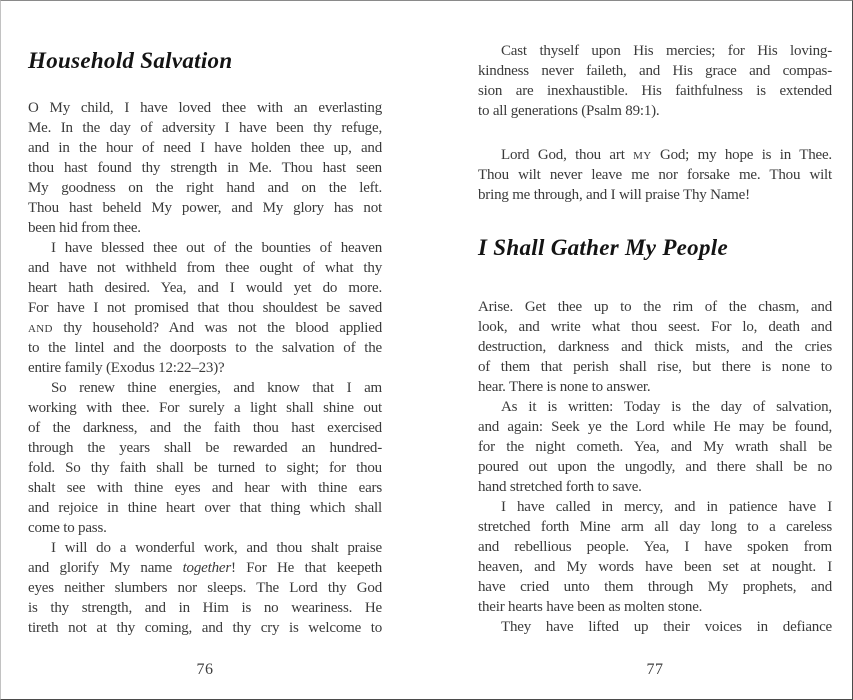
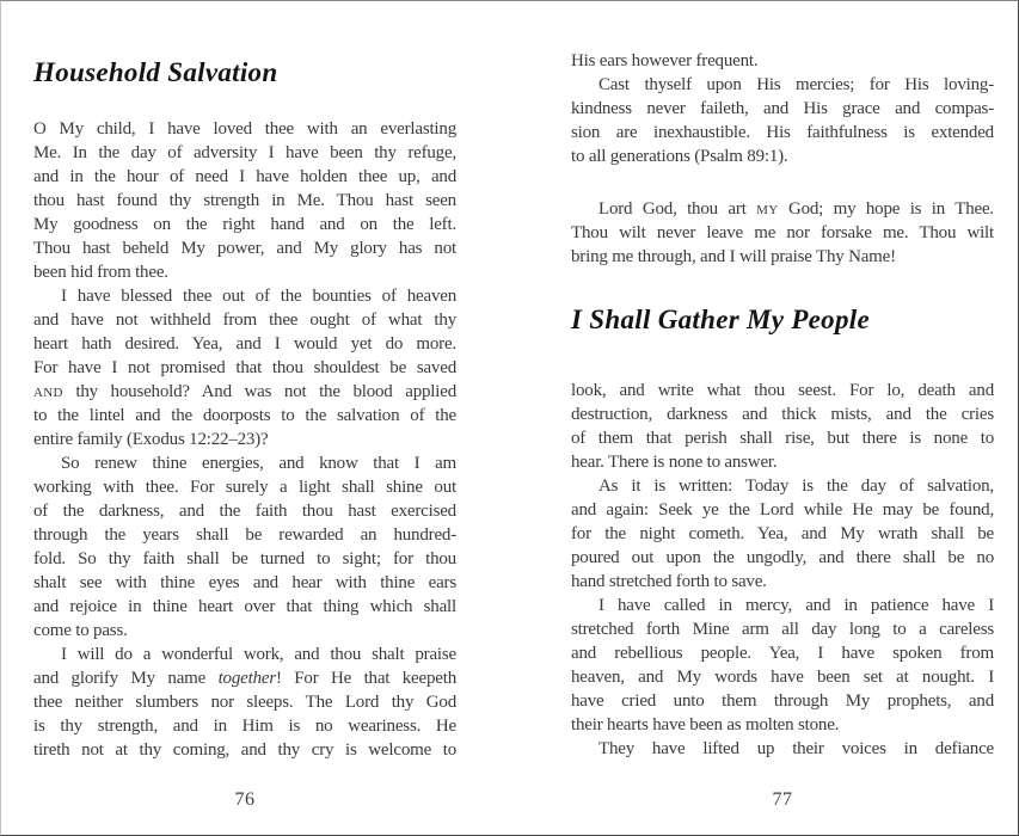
  Household Salvation
  O My child, I have loved thee with an everlasting
  Me. In the day of adversity I have been thy refuge,
  and in the hour of need I have holden thee up, and
  thou hast found thy strength in Me. Thou hast seen
  My goodness on the right hand and on the left.
  Thou hast beheld My power, and My glory has not
  been hid from thee.
  I have blessed thee out of the bounties of heaven
  and have not withheld from thee ought of what thy
  heart hath desired. Yea, and I would yet do more.
  For have I not promised that thou shouldest be saved
  and thy household? And was not the blood applied
  to the lintel and the doorposts to the salvation of the
  entire family (Exodus 12:22–23)?
  So renew thine energies, and know that I am
  working with thee. For surely a light shall shine out
  of the darkness, and the faith thou hast exercised
  through the years shall be rewarded an hundred-
  fold. So thy faith shall be turned to sight; for thou
  shalt see with thine eyes and hear with thine ears
  and rejoice in thine heart over that thing which shall
  come to pass.
  I will do a wonderful work, and thou shalt praise
  and glorify My name together! For He that keepeth
- eyes neither slumbers nor sleeps. The Lord thy God
+ thee neither slumbers nor sleeps. The Lord thy God
  is thy strength, and in Him is no weariness. He
  tireth not at thy coming, and thy cry is welcome to
+ His ears however frequent.
  Cast thyself upon His mercies; for His loving-
  kindness never faileth, and His grace and compas-
  sion are inexhaustible. His faithfulness is extended
  to all generations (Psalm 89:1).
  Lord God, thou art my God; my hope is in Thee.
  Thou wilt never leave me nor forsake me. Thou wilt
  bring me through, and I will praise Thy Name!
  I Shall Gather My People
- Arise. Get thee up to the rim of the chasm, and
  look, and write what thou seest. For lo, death and
  destruction, darkness and thick mists, and the cries
  of them that perish shall rise, but there is none to
  hear. There is none to answer.
  As it is written: Today is the day of salvation,
  and again: Seek ye the Lord while He may be found,
  for the night cometh. Yea, and My wrath shall be
  poured out upon the ungodly, and there shall be no
  hand stretched forth to save.
  I have called in mercy, and in patience have I
  stretched forth Mine arm all day long to a careless
  and rebellious people. Yea, I have spoken from
  heaven, and My words have been set at nought. I
  have cried unto them through My prophets, and
  their hearts have been as molten stone.
  They have lifted up their voices in defiance
  76
  77
